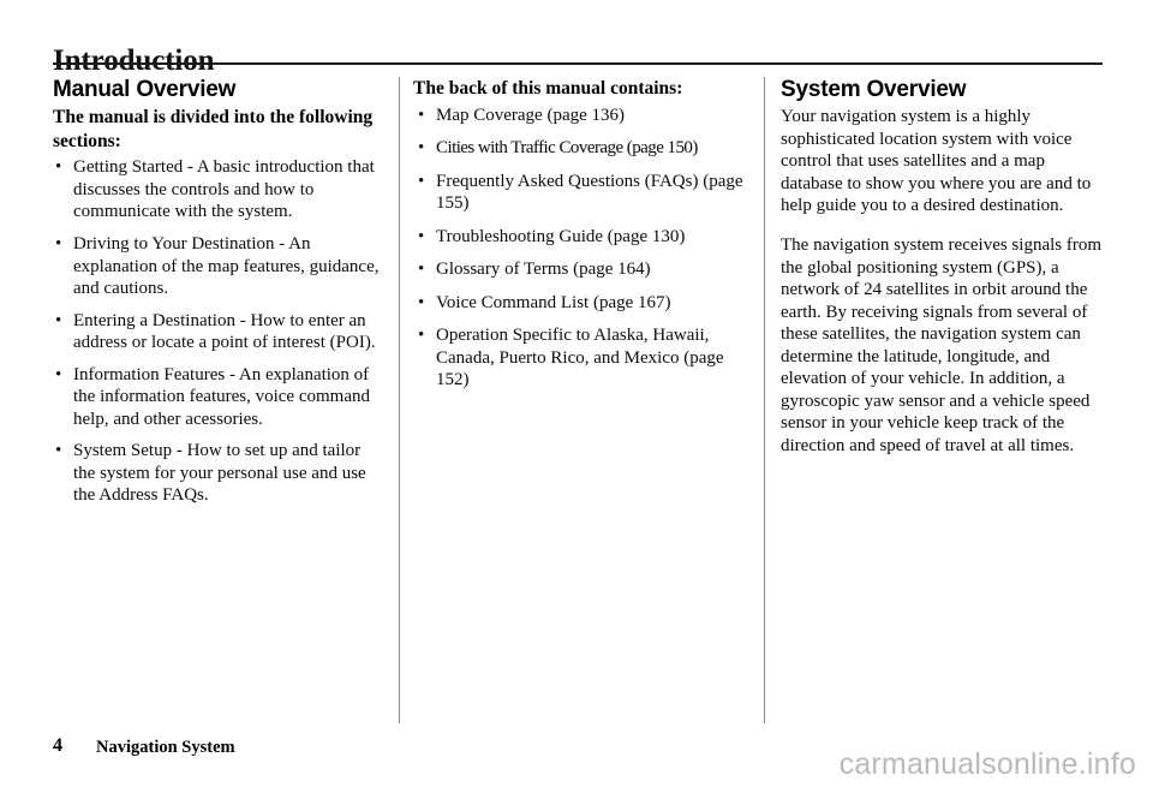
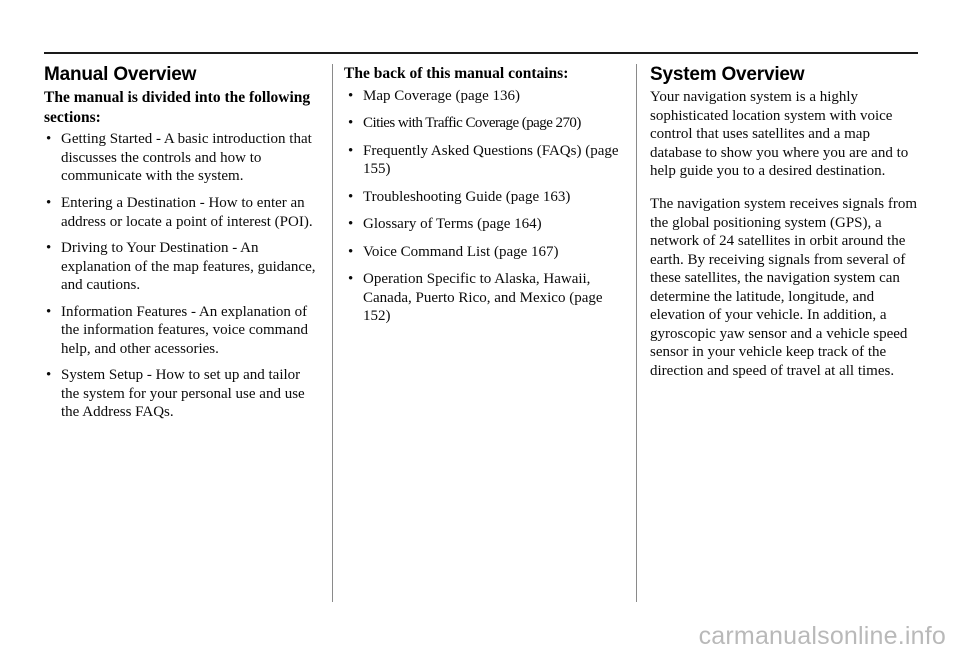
- Introduction
  Manual Overview
  The manual is divided into the following sections:
  •
  Getting Started - A basic introduction that discusses the controls and how to communicate with the system.
  •
- Driving to Your Destination - An explanation of the map features, guidance, and cautions.
+ Entering a Destination - How to enter an address or locate a point of interest (POI).
  •
- Entering a Destination - How to enter an address or locate a point of interest (POI).
+ Driving to Your Destination - An explanation of the map features, guidance, and cautions.
  •
  Information Features - An explanation of the information features, voice command help, and other acessories.
  •
  System Setup - How to set up and tailor the system for your personal use and use the Address FAQs.
  The back of this manual contains:
  •
  Map Coverage (page 136)
  •
- Cities with Traffic Coverage (page 150)
+ Cities with Traffic Coverage (page 270)
  •
  Frequently Asked Questions (FAQs) (page 155)
  •
- Troubleshooting Guide (page 130)
+ Troubleshooting Guide (page 163)
  •
  Glossary of Terms (page 164)
  •
  Voice Command List (page 167)
  •
  Operation Specific to Alaska, Hawaii, Canada, Puerto Rico, and Mexico (page 152)
  System Overview
  Your navigation system is a highly sophisticated location system with voice control that uses satellites and a map database to show you where you are and to help guide you to a desired destination.
  The navigation system receives signals from the global positioning system (GPS), a network of 24 satellites in orbit around the earth. By receiving signals from several of these satellites, the navigation system can determine the latitude, longitude, and elevation of your vehicle. In addition, a gyroscopic yaw sensor and a vehicle speed sensor in your vehicle keep track of the direction and speed of travel at all times.
- 4
- Navigation System
  carmanualsonline.info
